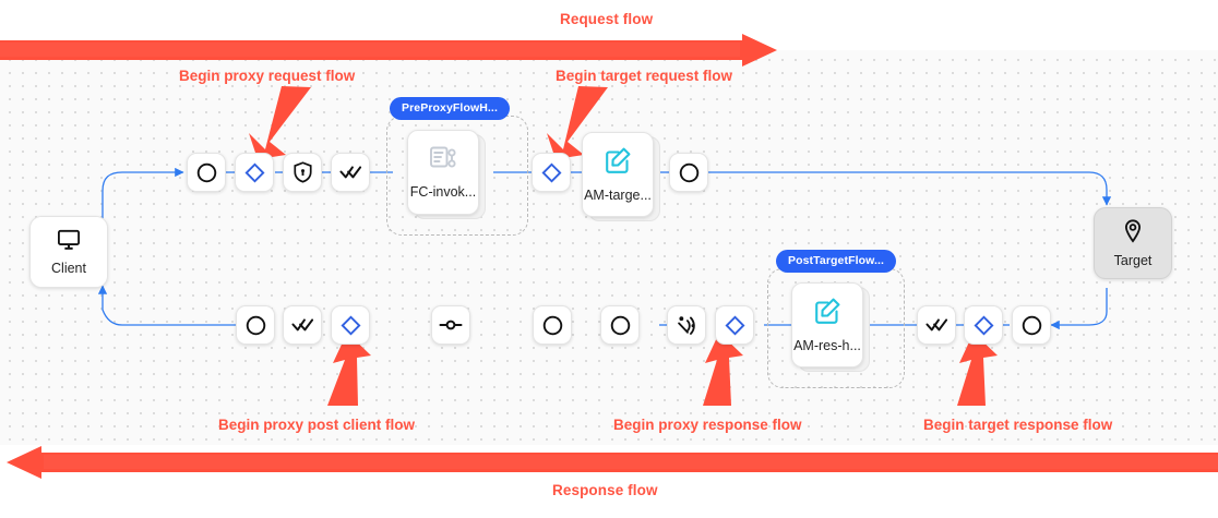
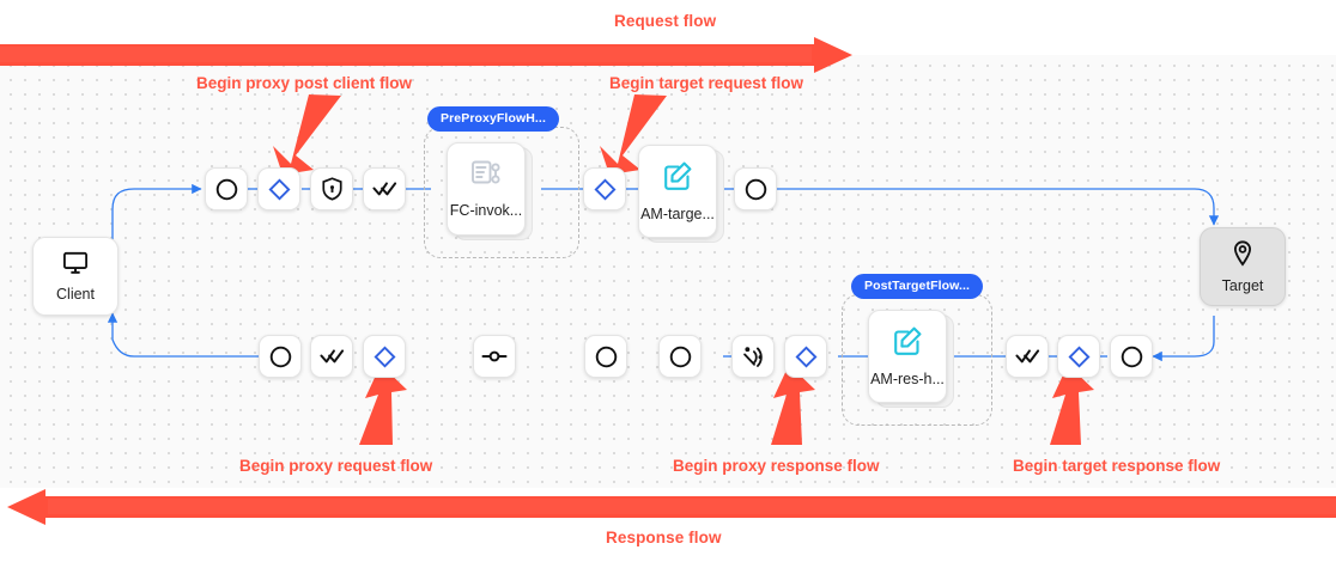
  Request flow
  Response flow
- Begin proxy request flow
+ Begin proxy post client flow
  Begin target request flow
- Begin proxy post client flow
+ Begin proxy request flow
  Begin proxy response flow
  Begin target response flow
  PreProxyFlowH...
  PostTargetFlow...
  Client
  Target
  FC-invok...
  AM-targe...
  AM-res-h...
